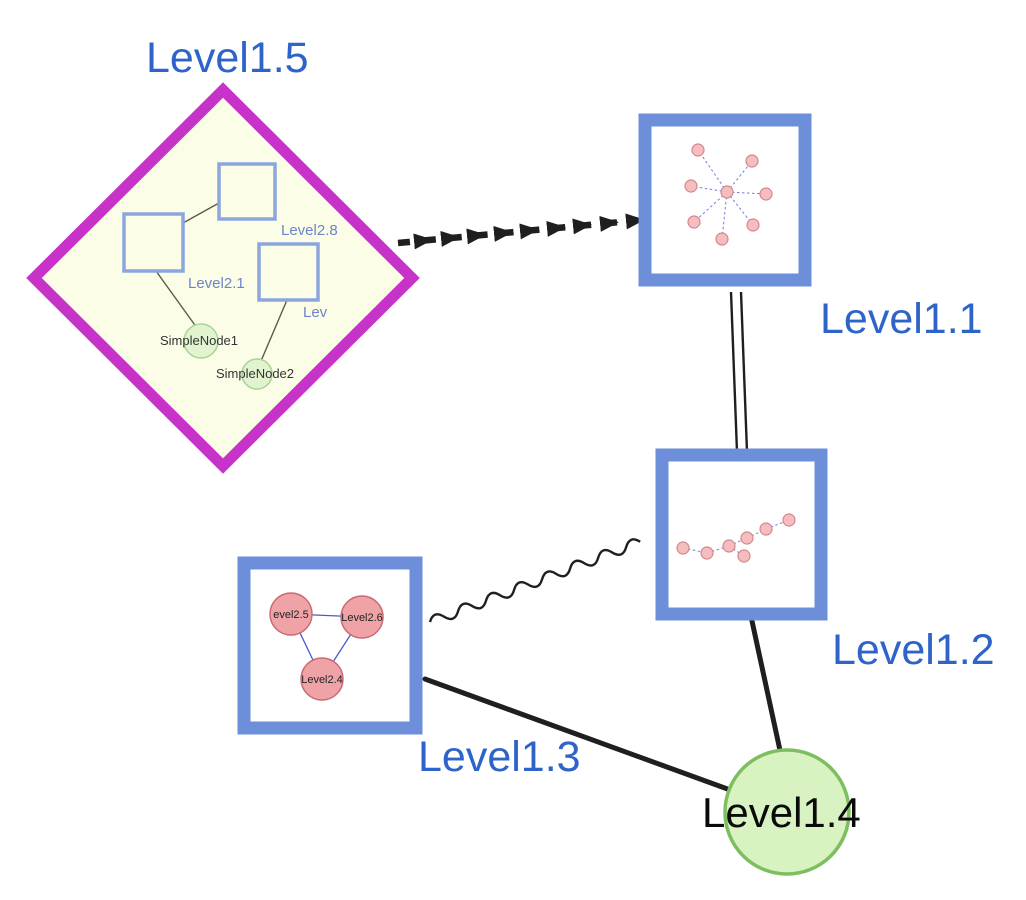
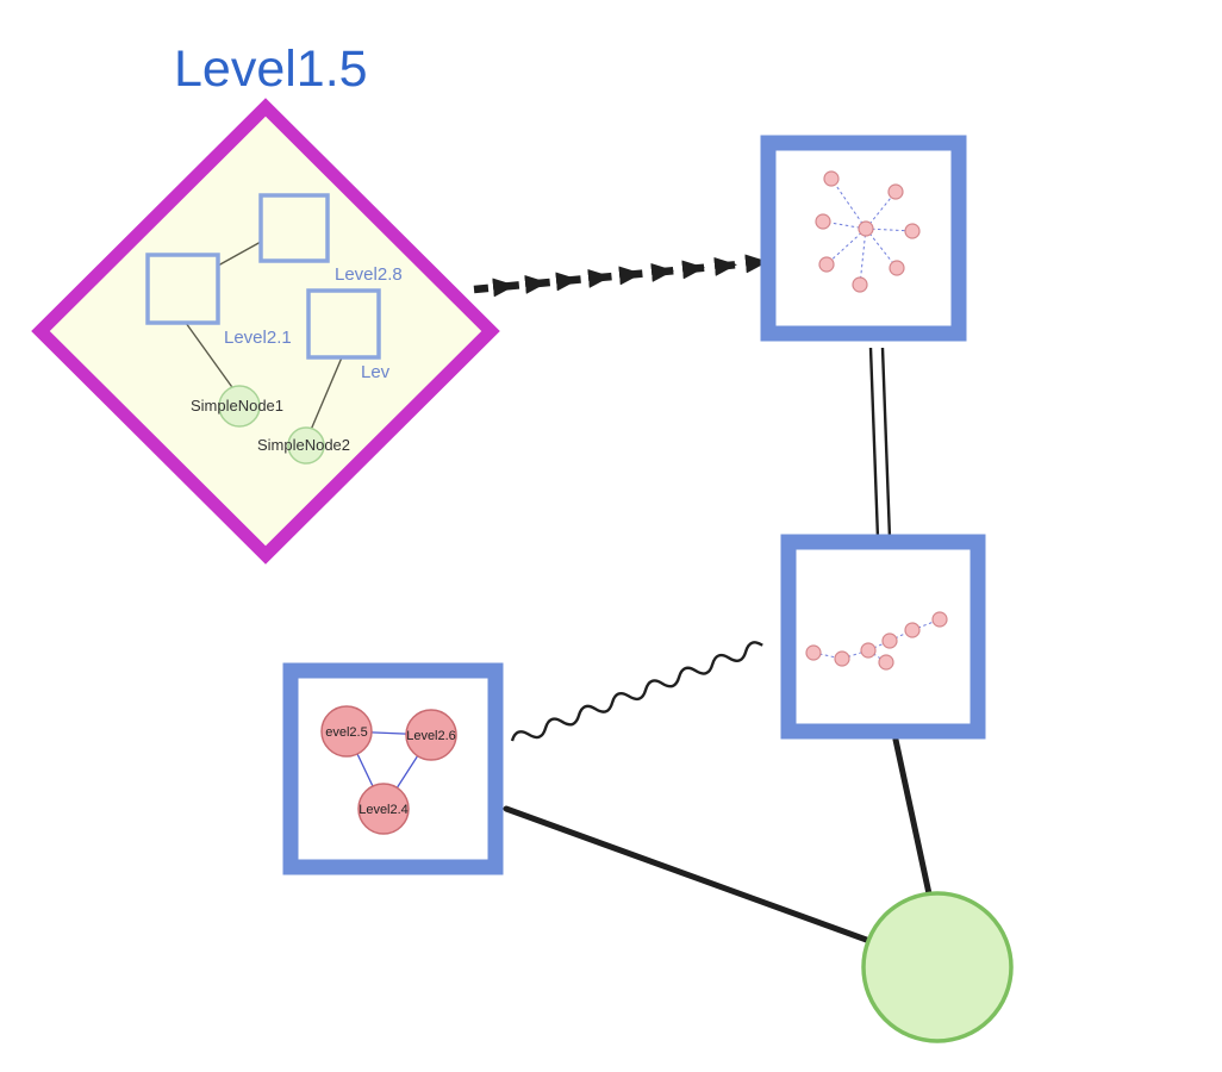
  Level2.8
  Level2.1
  Lev
  SimpleNode1
  SimpleNode2
  evel2.5
  Level2.6
  Level2.4
  Level1.5
- Level1.1
- Level1.2
- Level1.3
- Level1.4
